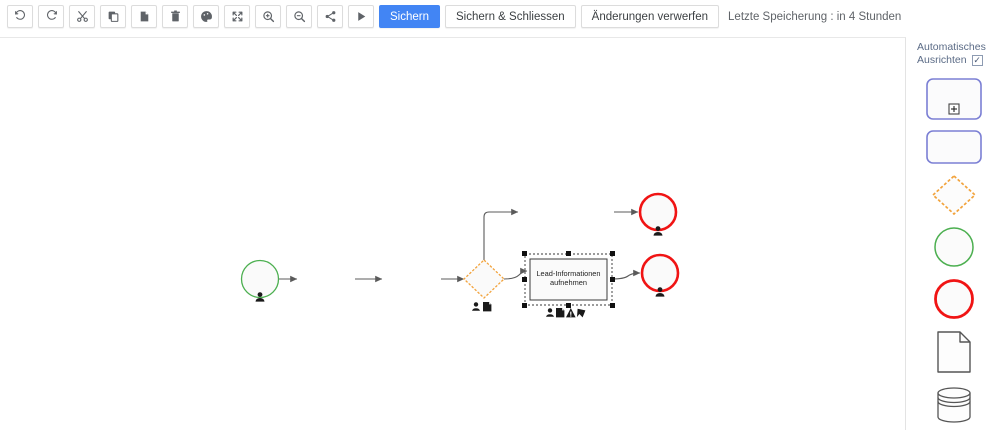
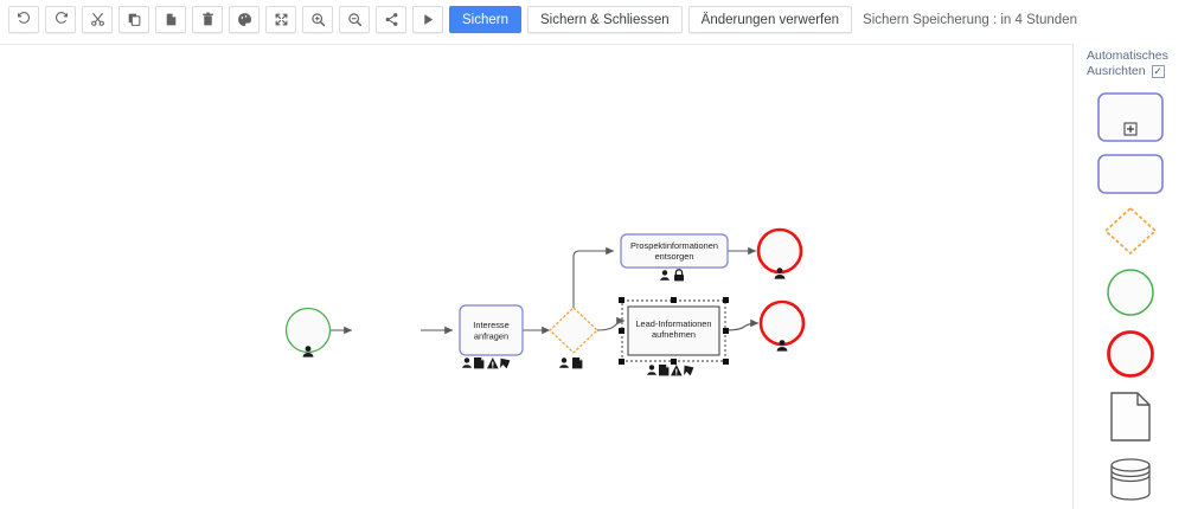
  Sichern
  Sichern & Schliessen
  Änderungen verwerfen
- Letzte Speicherung : in 4 Stunden
+ Sichern Speicherung : in 4 Stunden
+ Interesse
+ anfragen
+ Prospektinformationen
+ entsorgen
  Lead-Informationen
  aufnehmen
  Automatisches
  Ausrichten
  ✓
